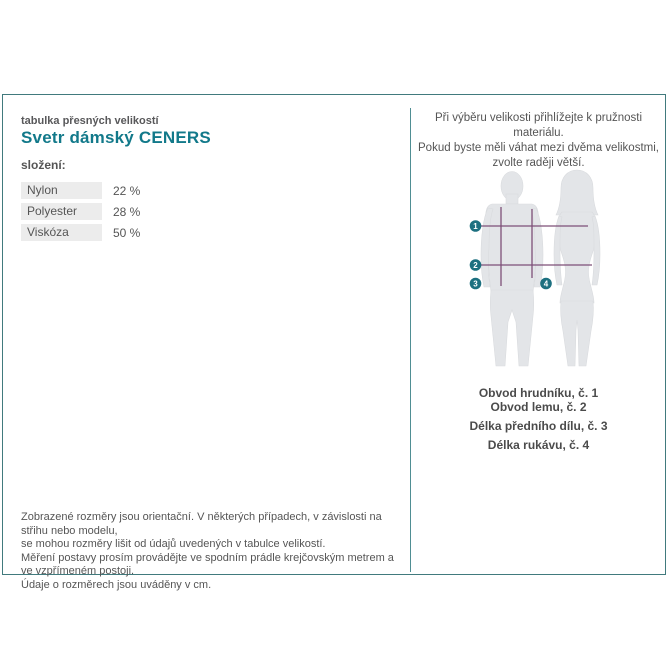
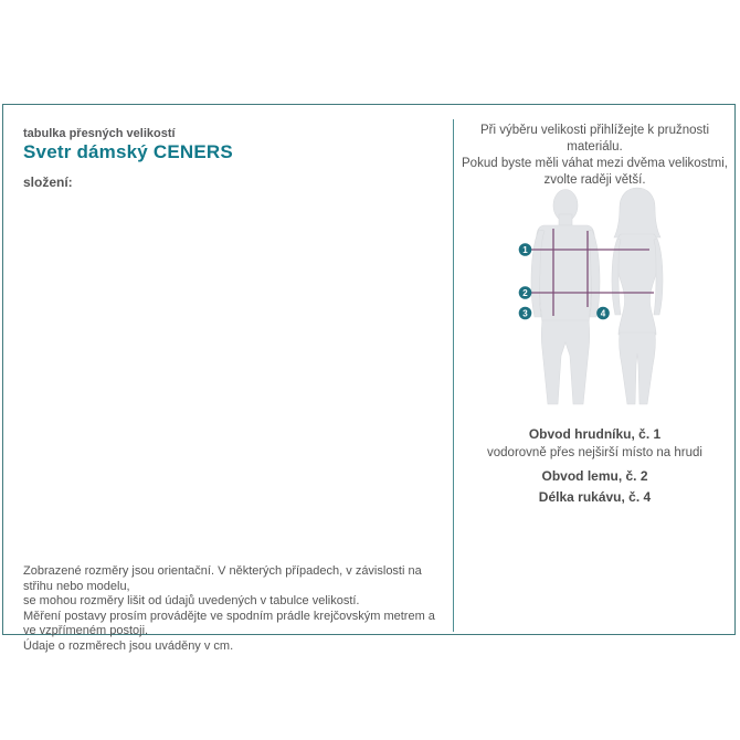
  tabulka přesných velikostí
  Svetr dámský CENERS
  složení:
- Nylon
- 22 %
- Polyester
- 28 %
- Viskóza
- 50 %
  Zobrazené rozměry jsou orientační. V některých případech, v závislosti na střihu nebo modelu,
  se mohou rozměry lišit od údajů uvedených v tabulce velikostí.
  Měření postavy prosím provádějte ve spodním prádle krejčovským metrem a ve vzpřímeném postoji.
  Údaje o rozměrech jsou uváděny v cm.
  Při výběru velikosti přihlížejte k pružnosti materiálu.
  Pokud byste měli váhat mezi dvěma velikostmi,
  zvolte raději větší.
  1
  2
  3
  4
  Obvod hrudníku, č. 1
+ vodorovně přes nejširší místo na hrudi
  Obvod lemu, č. 2
- Délka předního dílu, č. 3
  Délka rukávu, č. 4
